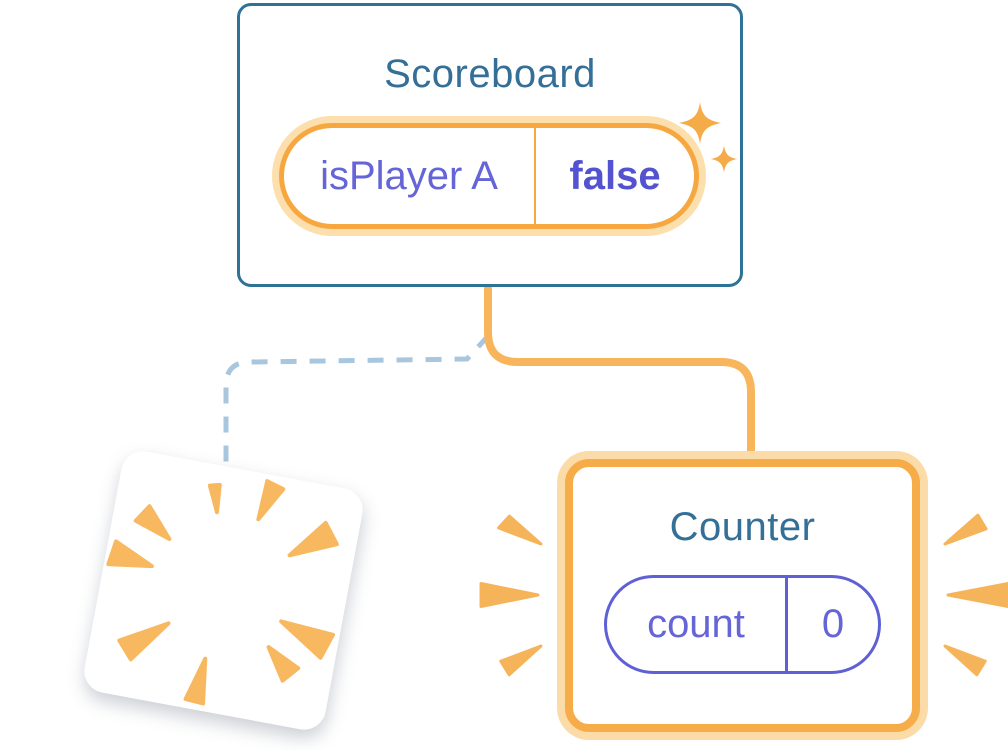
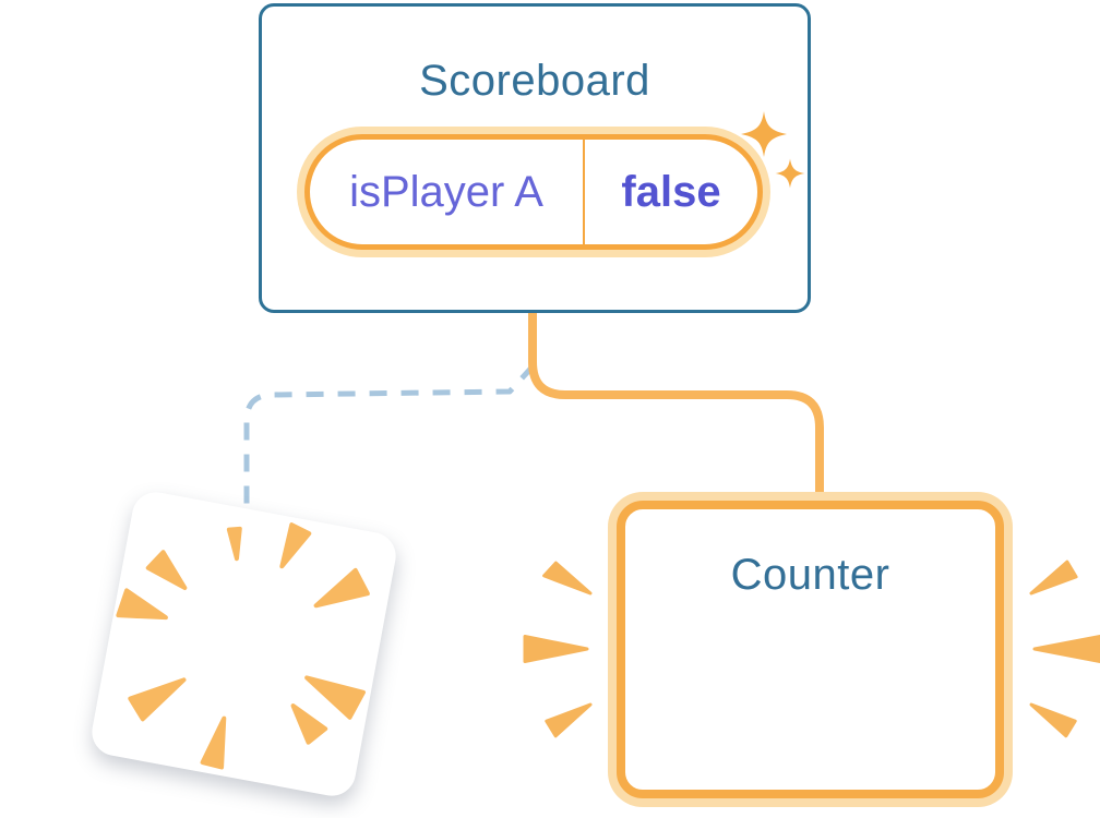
  Scoreboard
  isPlayer A
  false
  Counter
- count
- 0
